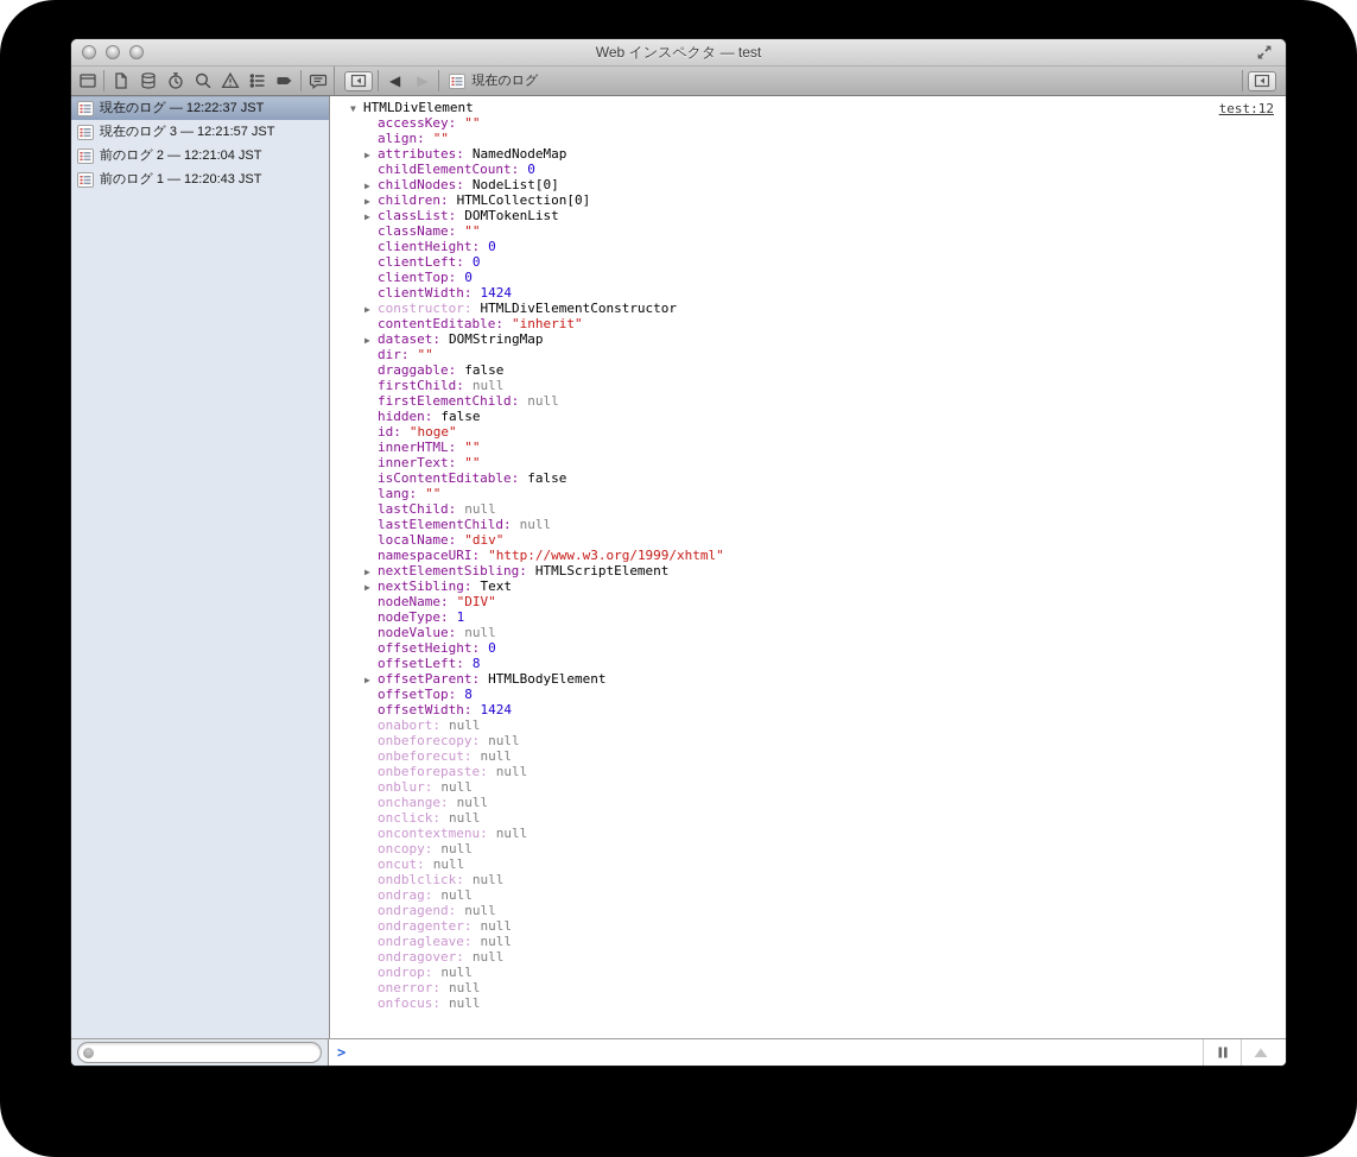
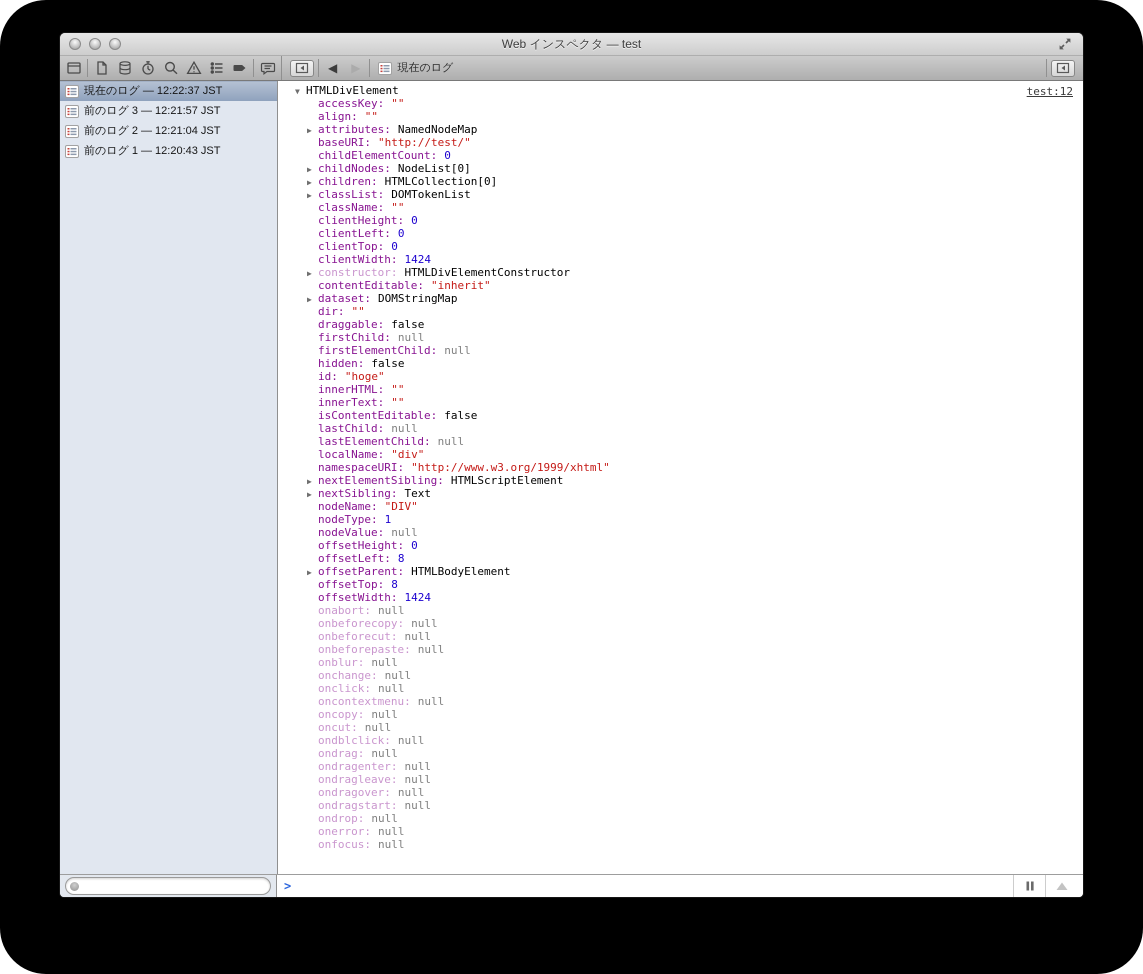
  Web インスペクタ — test
  ◀
  ▶
  現在のログ
  現在のログ — 12:22:37 JST
- 現在のログ 3 — 12:21:57 JST
+ 前のログ 3 — 12:21:57 JST
  前のログ 2 — 12:21:04 JST
  前のログ 1 — 12:20:43 JST
  test:12
  ▼ HTMLDivElement
  accessKey ""
  align ""
  ▶ attributes NamedNodeMap
+ baseURI "http://test/"
  childElementCount 0
  ▶ childNodes NodeList[0]
  ▶ children HTMLCollection[0]
  ▶ classList DOMTokenList
  className ""
  clientHeight 0
  clientLeft 0
  clientTop 0
  clientWidth 1424
  ▶ constructor HTMLDivElementConstructor
  contentEditable "inherit"
  ▶ dataset DOMStringMap
  dir ""
  draggable false
  firstChild null
  firstElementChild null
  hidden false
  id "hoge"
  innerHTML ""
  innerText ""
  isContentEditable false
- lang ""
  lastChild null
  lastElementChild null
  localName "div"
  namespaceURI "http://www.w3.org/1999/xhtml"
  ▶ nextElementSibling HTMLScriptElement
  ▶ nextSibling Text
  nodeName "DIV"
  nodeType 1
  nodeValue null
  offsetHeight 0
  offsetLeft 8
  ▶ offsetParent HTMLBodyElement
  offsetTop 8
  offsetWidth 1424
  onabort null
  onbeforecopy null
  onbeforecut null
  onbeforepaste null
  onblur null
  onchange null
  onclick null
  oncontextmenu null
  oncopy null
  oncut null
  ondblclick null
  ondrag null
- ondragend null
  ondragenter null
  ondragleave null
  ondragover null
+ ondragstart null
  ondrop null
  onerror null
  onfocus null
  >
